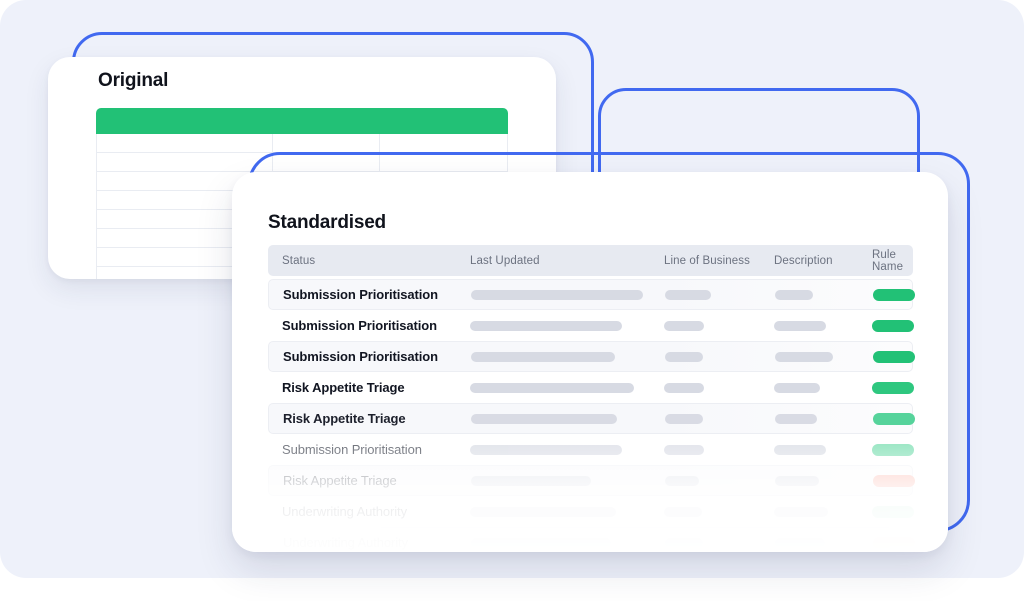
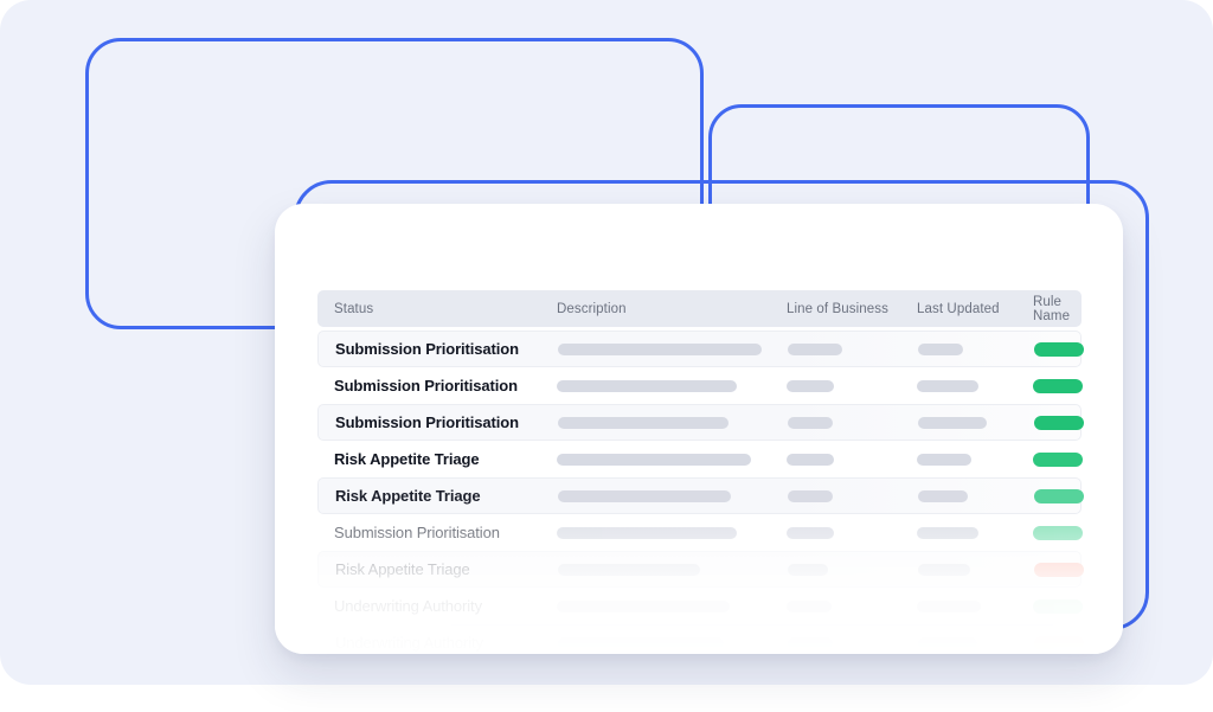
- Original
- Standardised
  Status
- Last Updated
+ Description
  Line of Business
- Description
+ Last Updated
  Rule Name
  Submission Prioritisation
  Submission Prioritisation
  Submission Prioritisation
  Risk Appetite Triage
  Risk Appetite Triage
